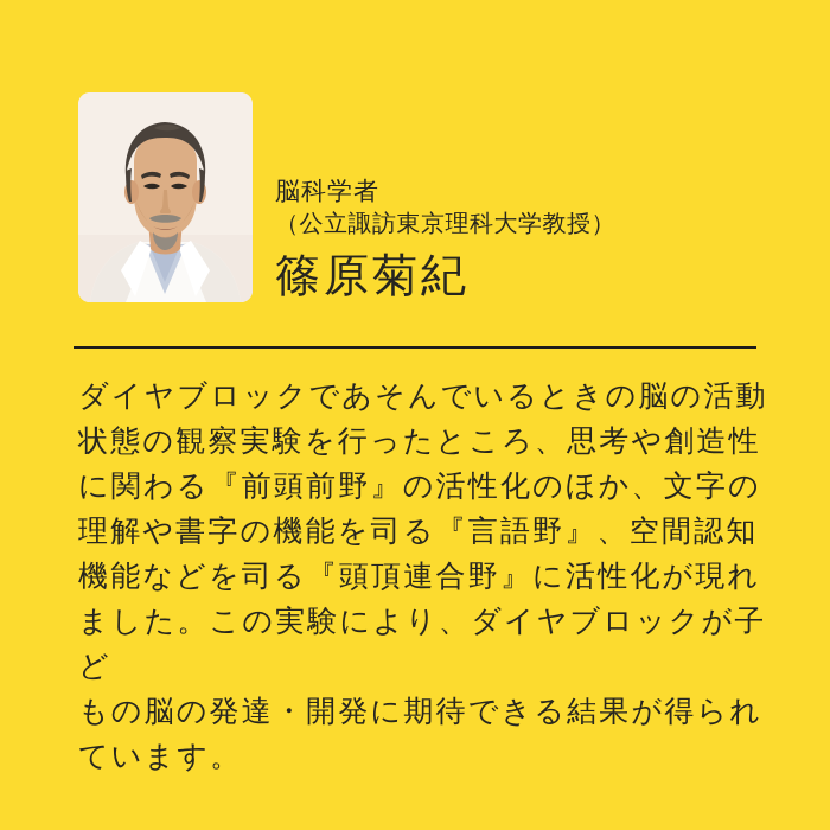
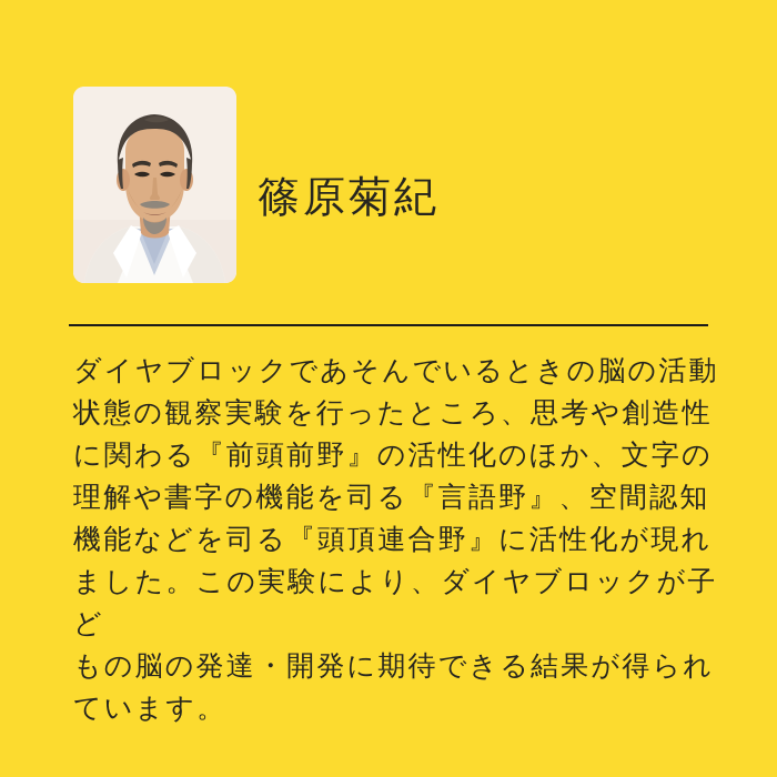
- 脳科学者
- （公立諏訪東京理科大学教授）
  篠原菊紀
  ダイヤブロックであそんでいるときの脳の活動
  状態の観察実験を行ったところ、思考や創造性
  に関わる『前頭前野』の活性化のほか、文字の
  理解や書字の機能を司る『言語野』、空間認知
  機能などを司る『頭頂連合野』に活性化が現れ
  ました。この実験により、ダイヤブロックが子ど
  もの脳の発達・開発に期待できる結果が得られ
  ています。
